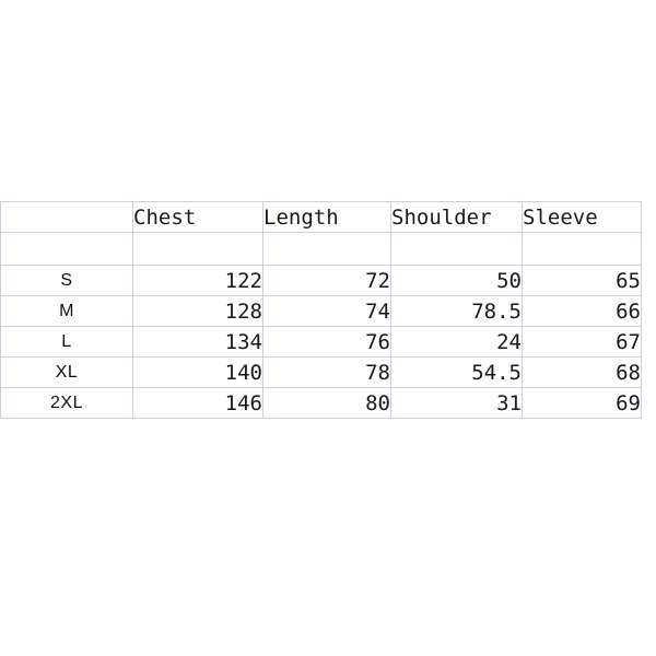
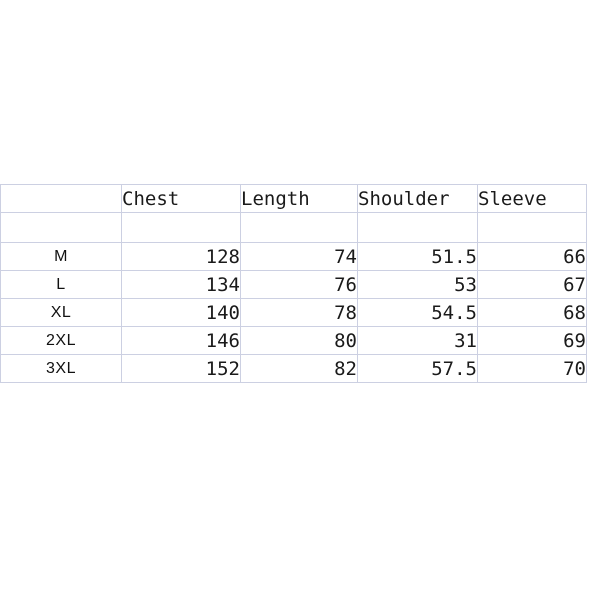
  	Chest	Length	Shoulder	Sleeve
- S	122	72	50	65
- M	128	74	78.5	66
+ M	128	74	51.5	66
- L	134	76	24	67
+ L	134	76	53	67
  XL	140	78	54.5	68
  2XL	146	80	31	69
+ 3XL	152	82	57.5	70
